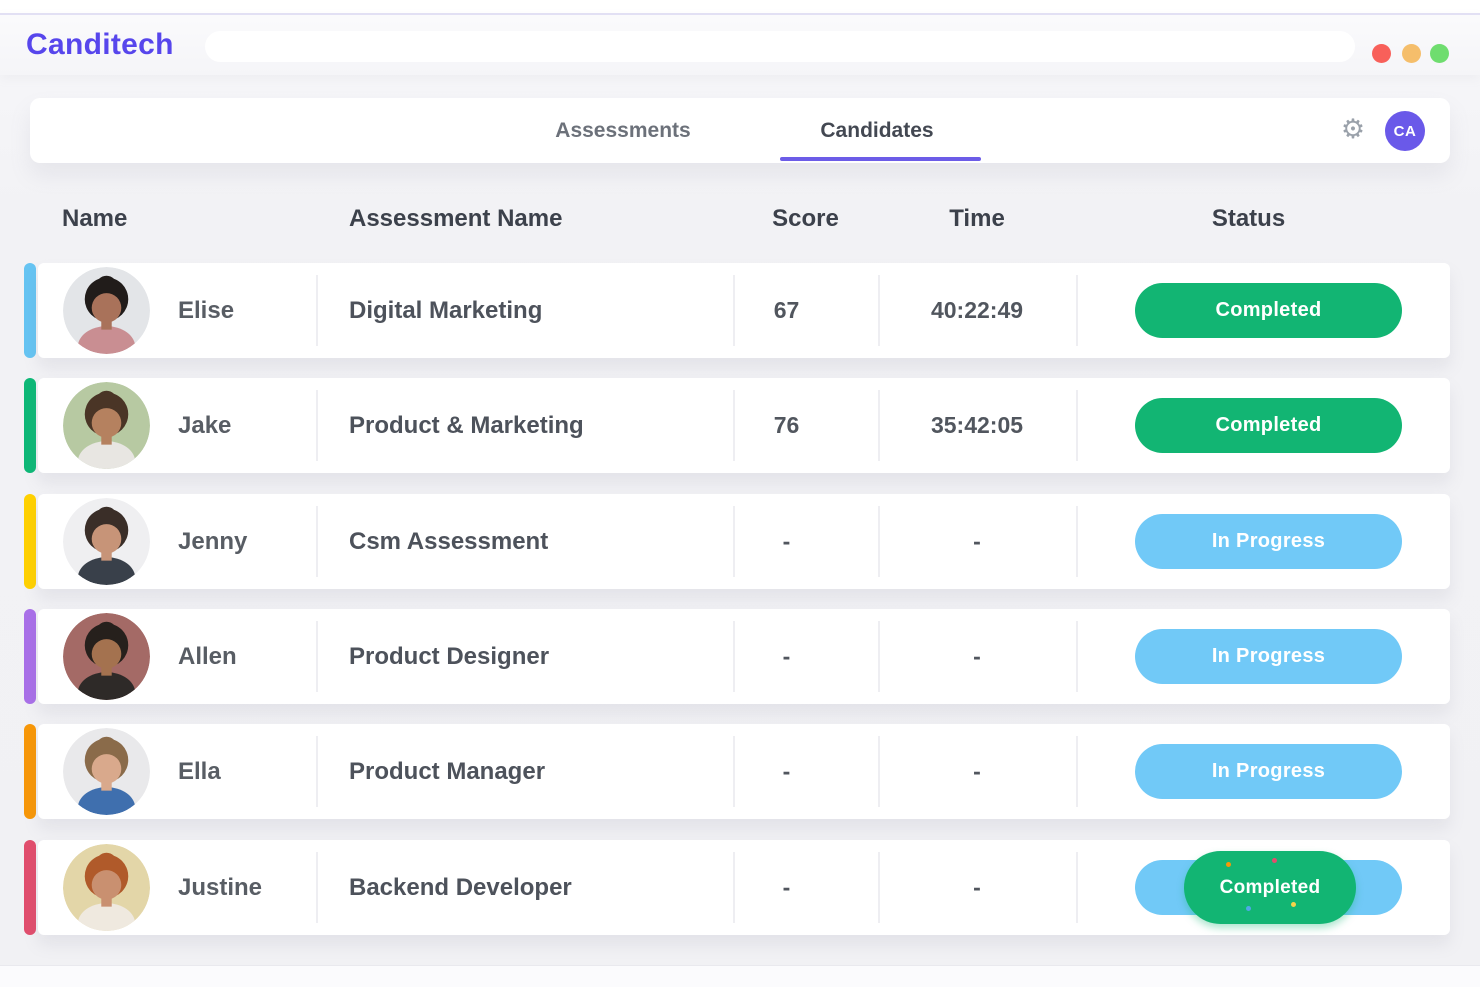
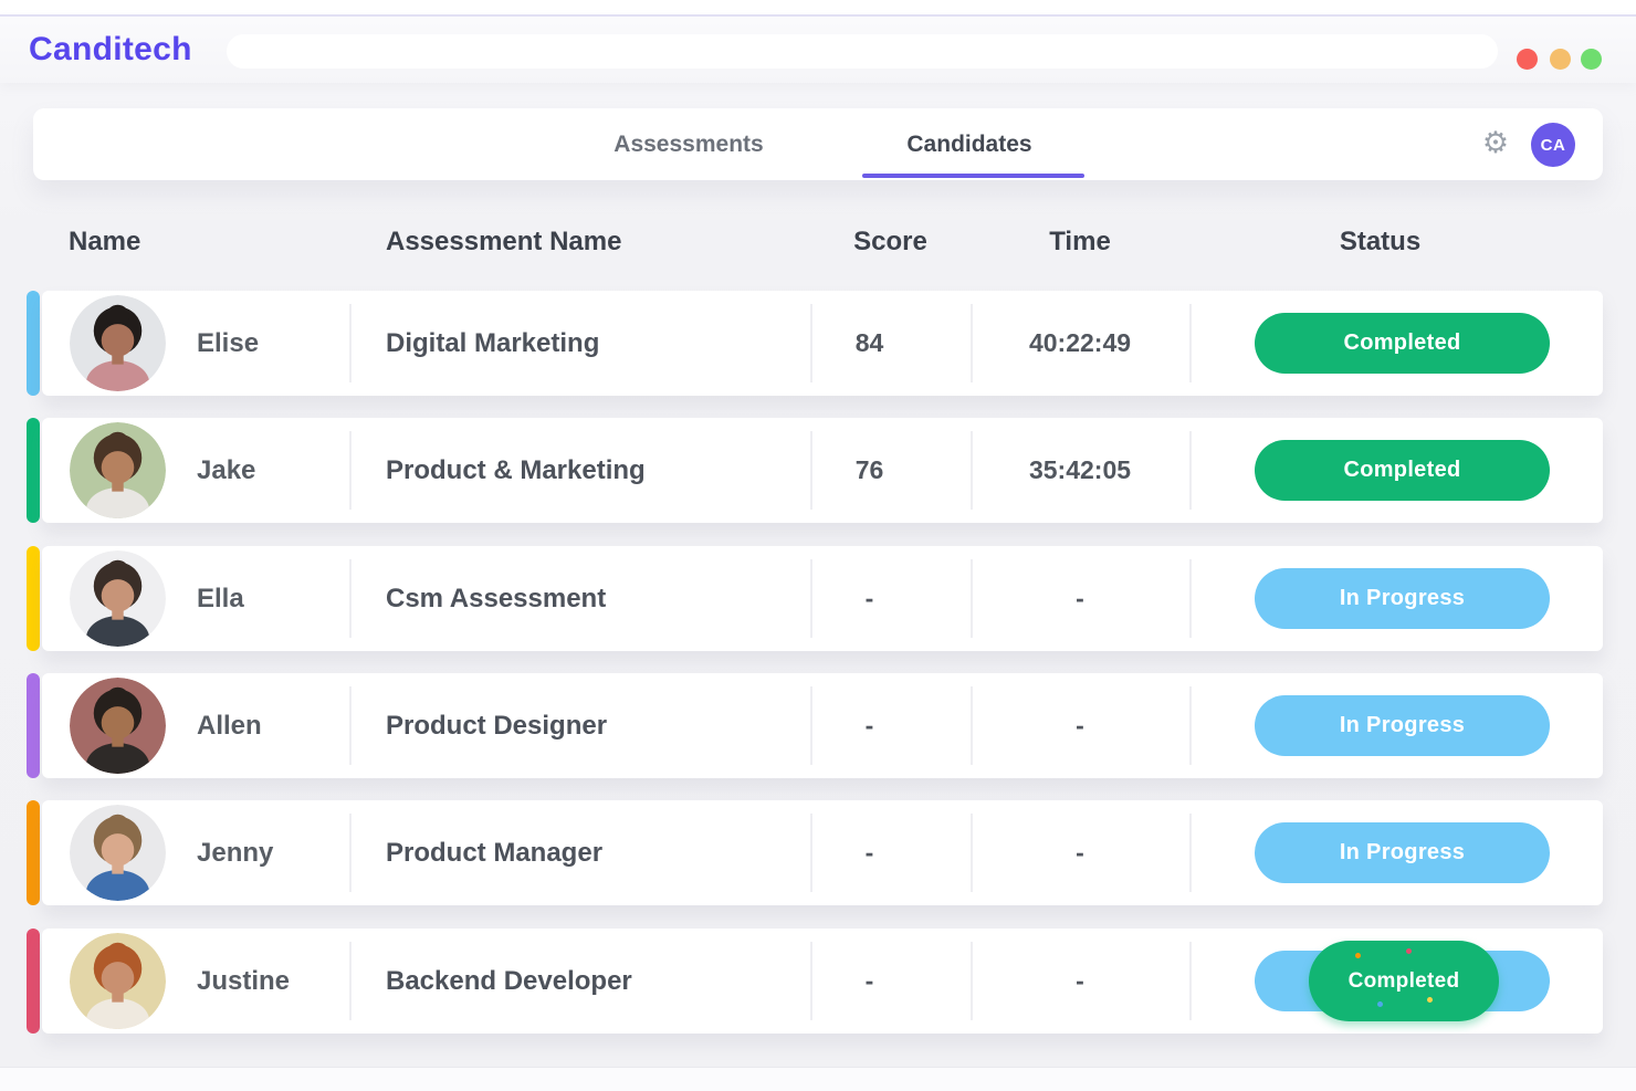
  Canditech
  Assessments
  Candidates
  ⚙
  CA
  Name
  Assessment Name
  Score
  Time
  Status
  Elise
  Digital Marketing
- 67
+ 84
  40:22:49
  Completed
  Jake
  Product & Marketing
  76
  35:42:05
  Completed
- Jenny
+ Ella
  Csm Assessment
  -
  -
  In Progress
  Allen
  Product Designer
  -
  -
  In Progress
- Ella
+ Jenny
  Product Manager
  -
  -
  In Progress
  Justine
  Backend Developer
  -
  -
  Completed
